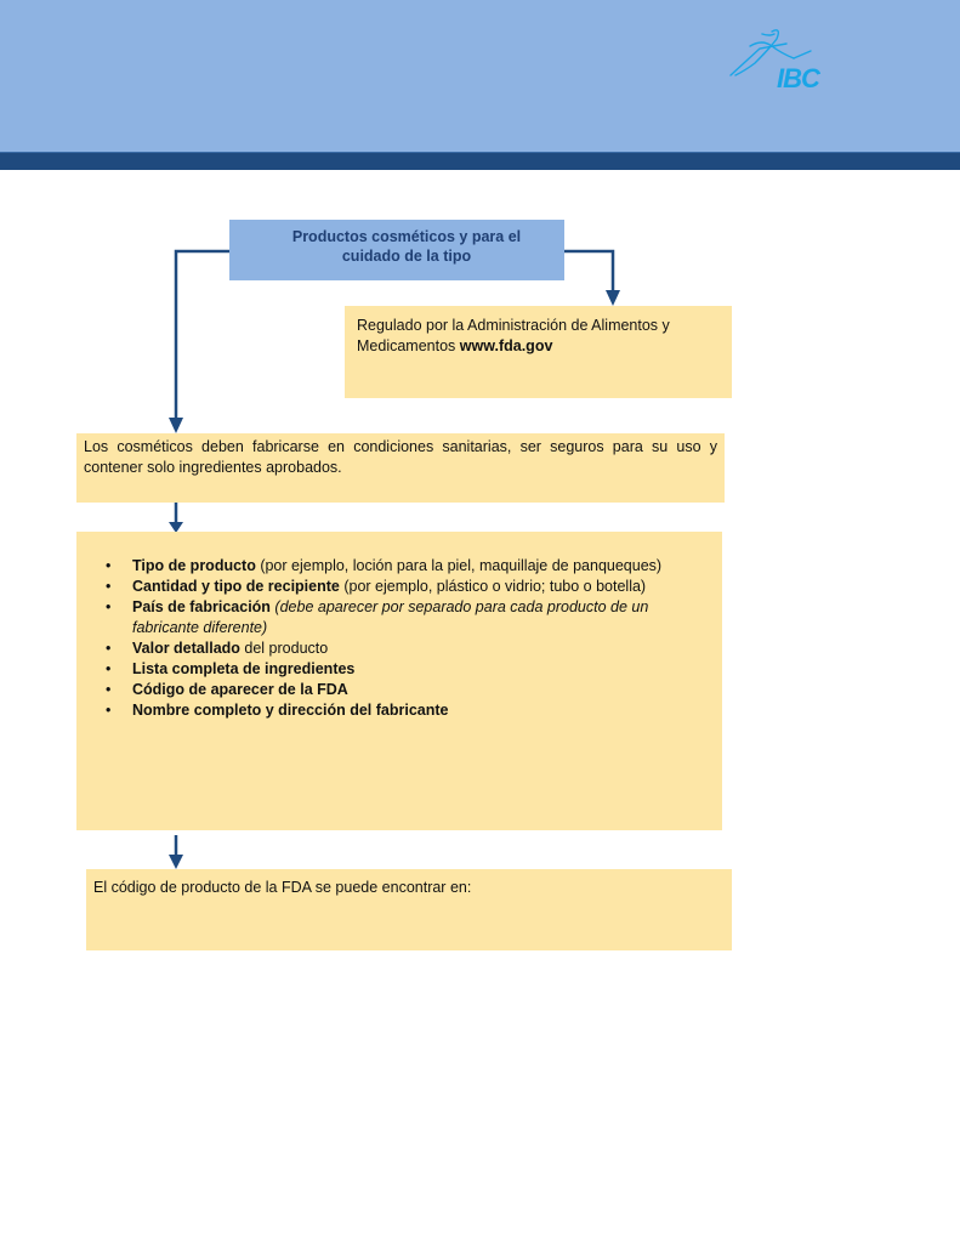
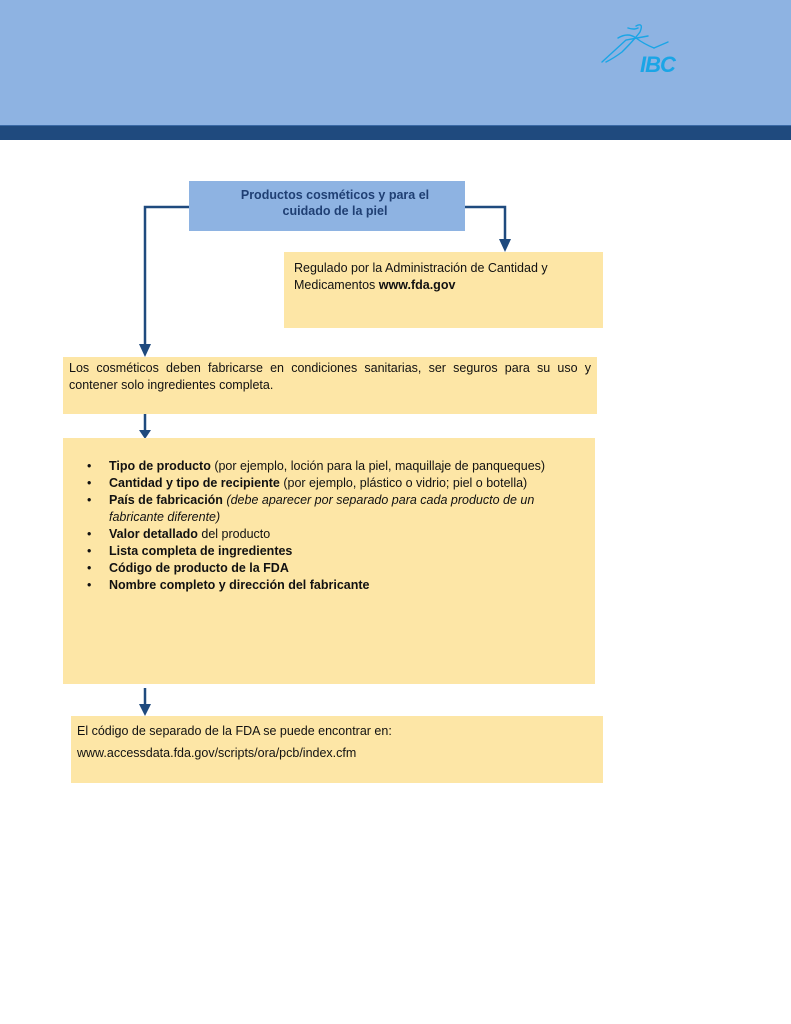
  IBC
- Productos cosméticos y para el cuidado de la tipo
+ Productos cosméticos y para el cuidado de la piel
- Regulado por la Administración de Alimentos y Medicamentos www.fda.gov
+ Regulado por la Administración de Cantidad y Medicamentos www.fda.gov
- Los cosméticos deben fabricarse en condiciones sanitarias, ser seguros para su uso y contener solo ingredientes aprobados.
+ Los cosméticos deben fabricarse en condiciones sanitarias, ser seguros para su uso y contener solo ingredientes completa.
  •
  Tipo de producto (por ejemplo, loción para la piel, maquillaje de panqueques)
  •
- Cantidad y tipo de recipiente (por ejemplo, plástico o vidrio; tubo o botella)
+ Cantidad y tipo de recipiente (por ejemplo, plástico o vidrio; piel o botella)
  •
  País de fabricación (debe aparecer por separado para cada producto de un fabricante diferente)
  •
  Valor detallado del producto
  •
  Lista completa de ingredientes
  •
- Código de aparecer de la FDA
+ Código de producto de la FDA
  •
  Nombre completo y dirección del fabricante
- El código de producto de la FDA se puede encontrar en:
+ El código de separado de la FDA se puede encontrar en:
+ www.accessdata.fda.gov/scripts/ora/pcb/index.cfm
